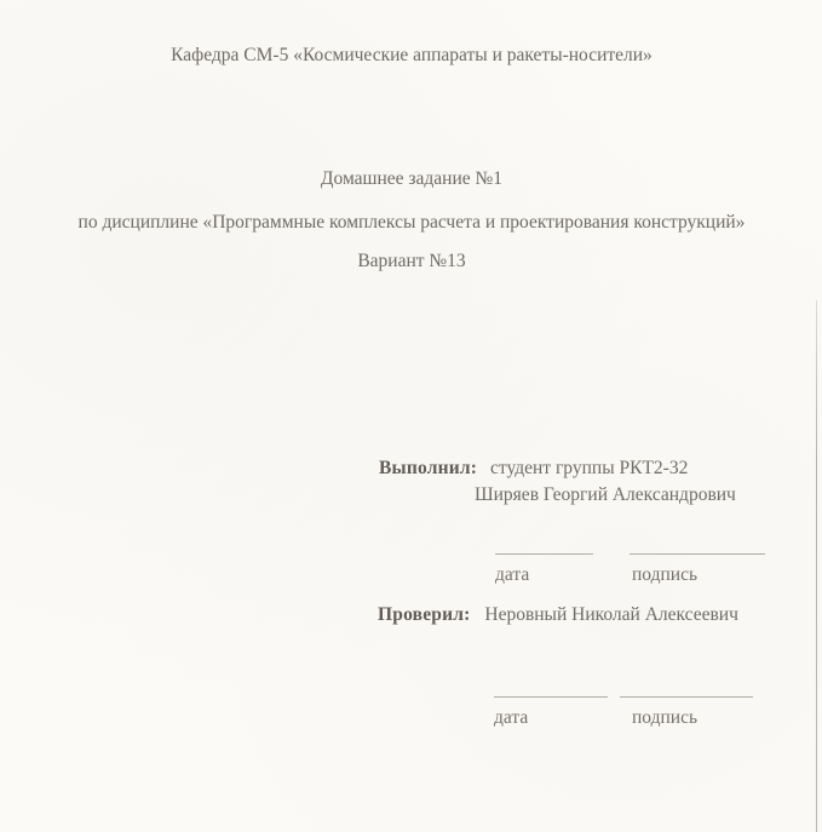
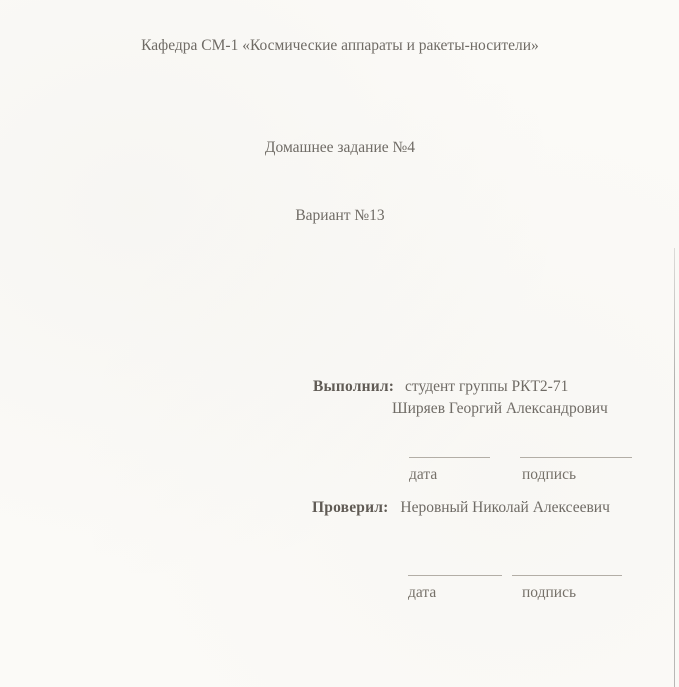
- Кафедра СМ-5 «Космические аппараты и ракеты-носители»
+ Кафедра СМ-1 «Космические аппараты и ракеты-носители»
- Домашнее задание №1
+ Домашнее задание №4
- по дисциплине «Программные комплексы расчета и проектирования конструкций»
  Вариант №13
- Выполнил: студент группы РКТ2-32
+ Выполнил: студент группы РКТ2-71
  Ширяев Георгий Александрович
  дата
  подпись
  Проверил: Неровный Николай Алексеевич
  дата
  подпись
